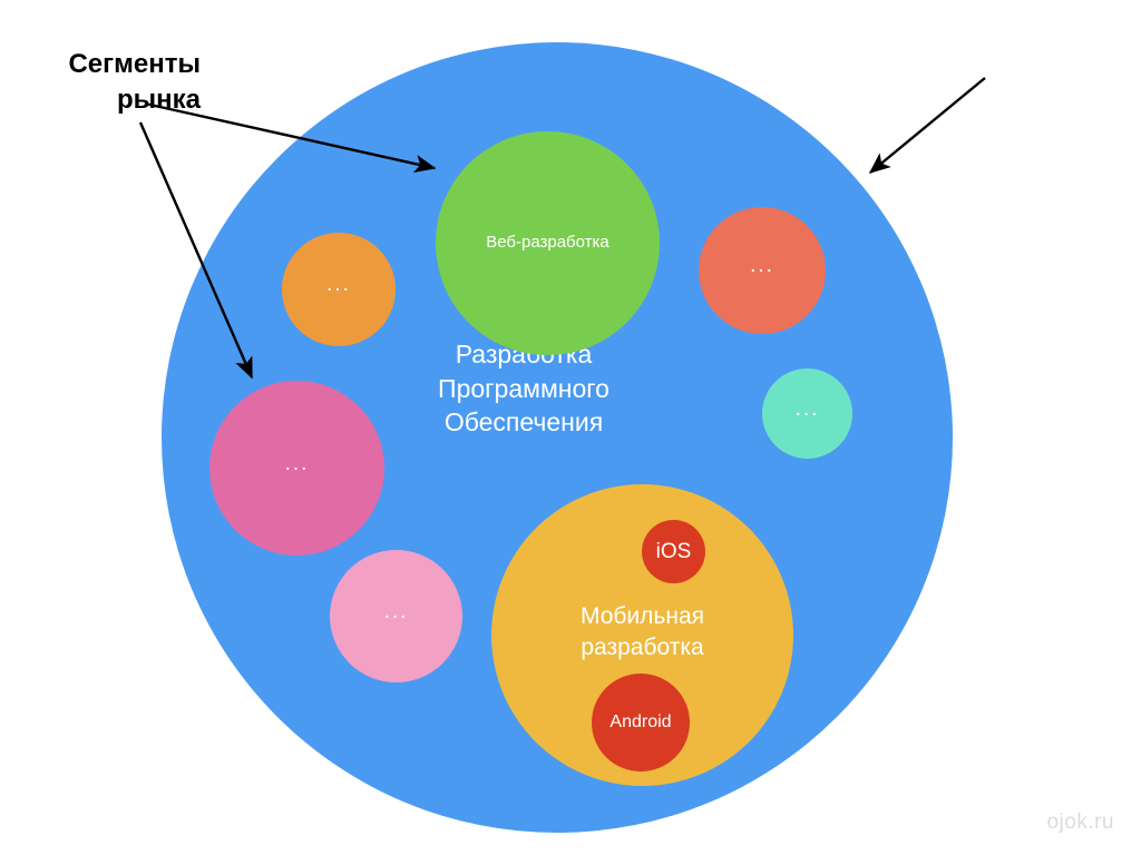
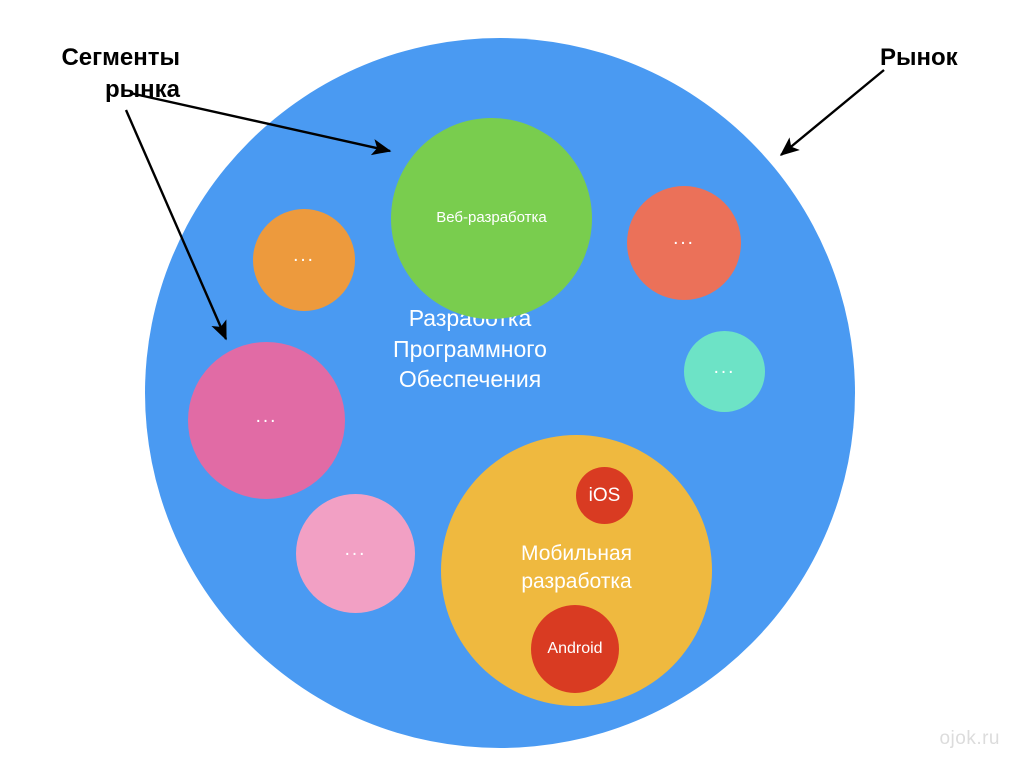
  Разрака
  Программного
  Обеспечения
  ...
  Веб-разработка
  ...
  ...
  ...
  ...
  Мобильная
  разработка
  iOS
  Android
  Сегменты
  рынка
+ Рынок
  ojok.ru
